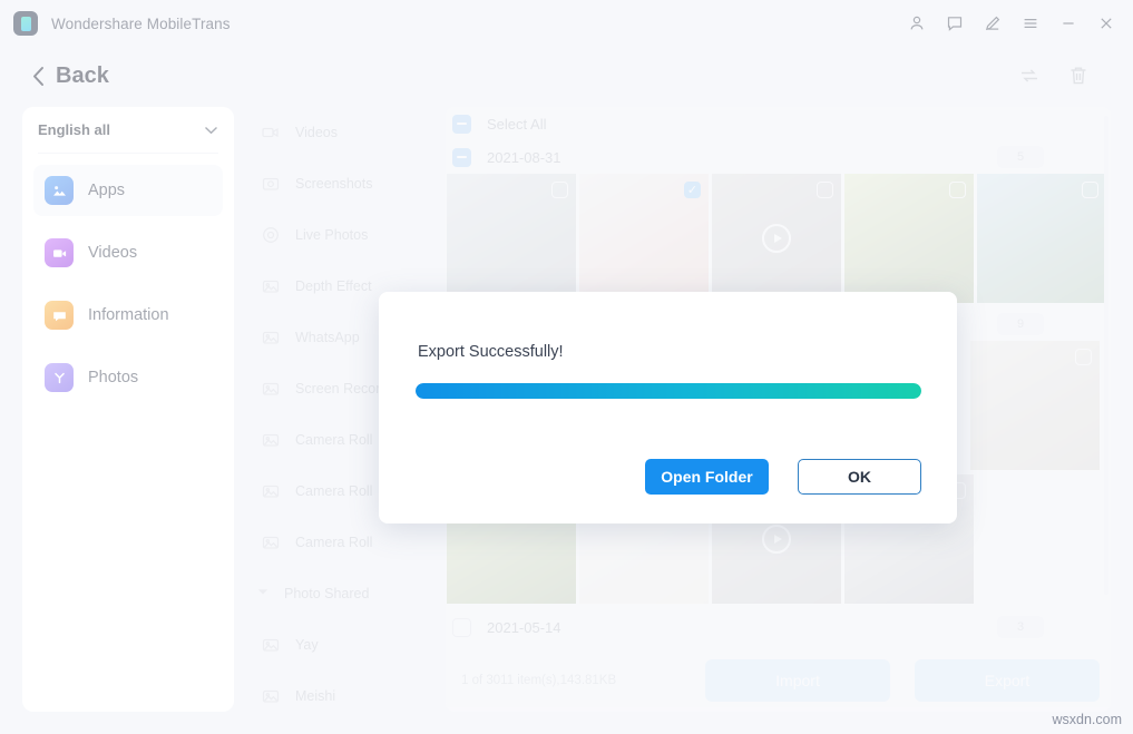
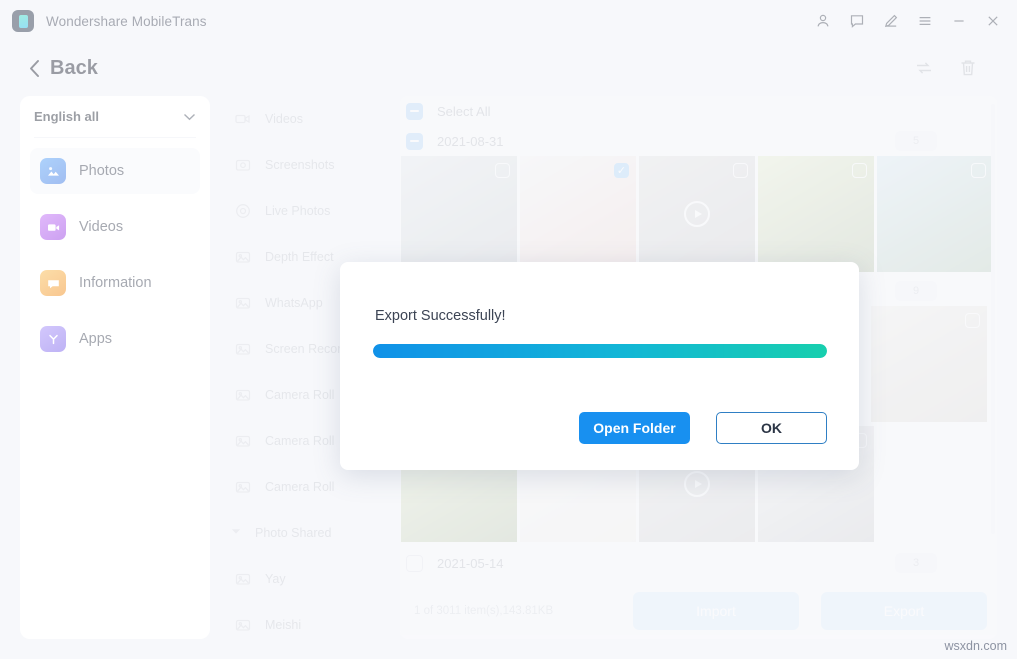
  Wondershare MobileTrans
  Back
  English all
- Apps
+ Photos
  Videos
  Information
- Photos
+ Apps
  Screen Reco
  ✓
  Export Successfully!
  Open Folder
  OK
  wsxdn.com
